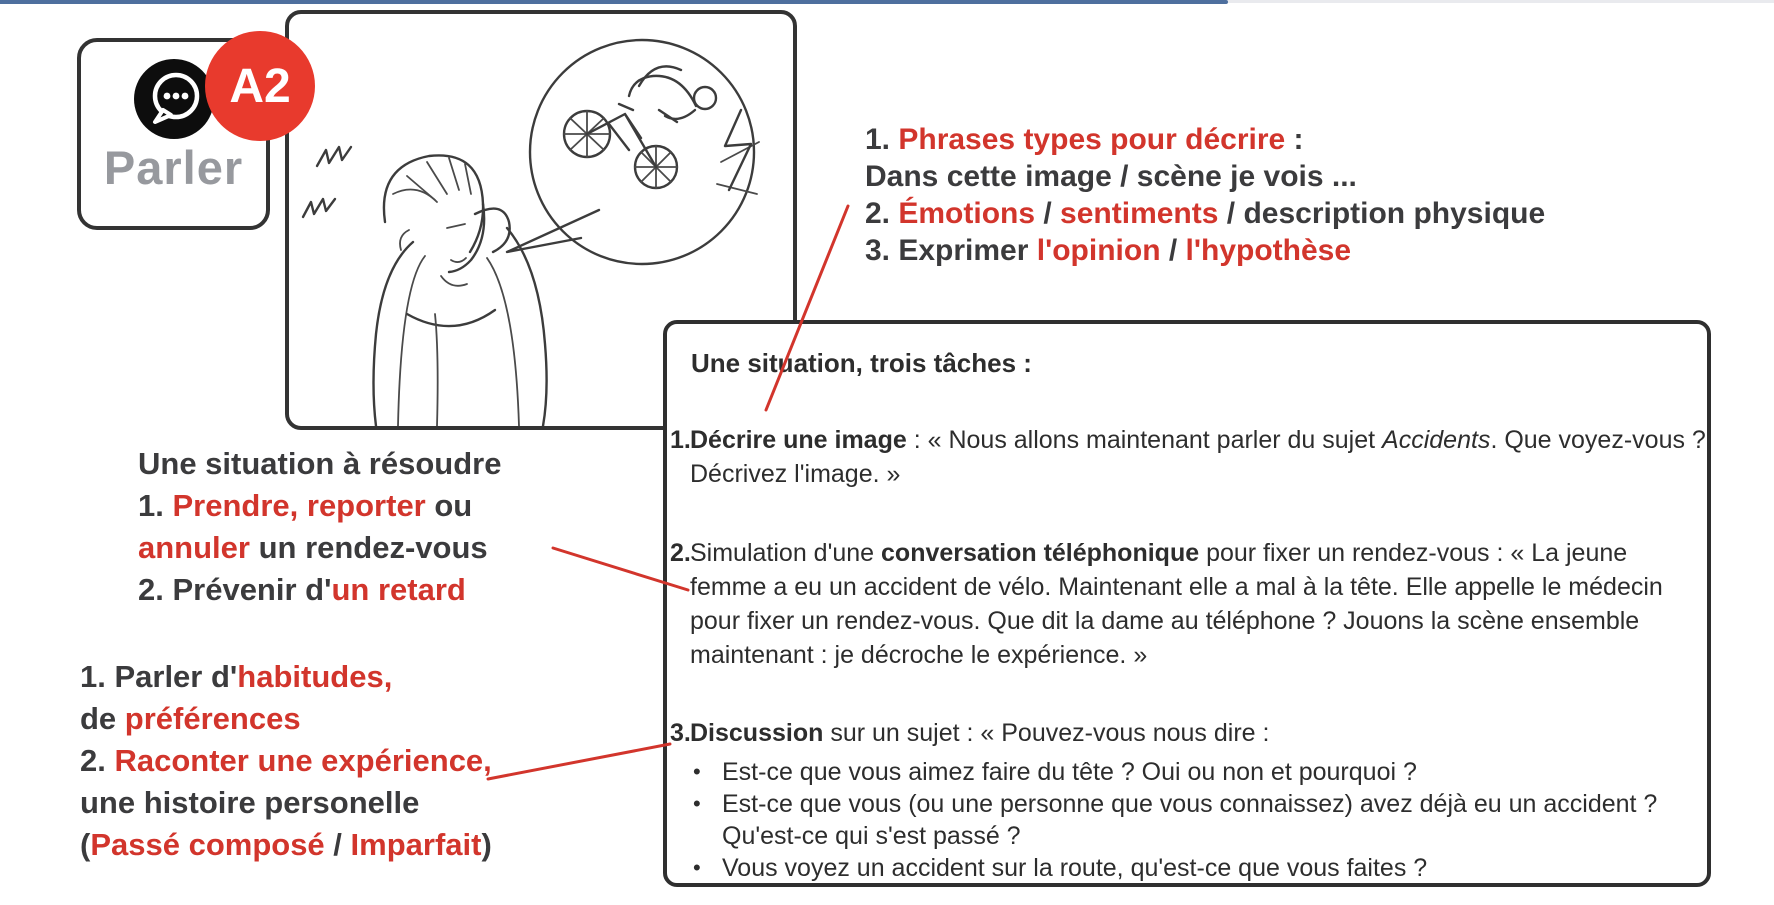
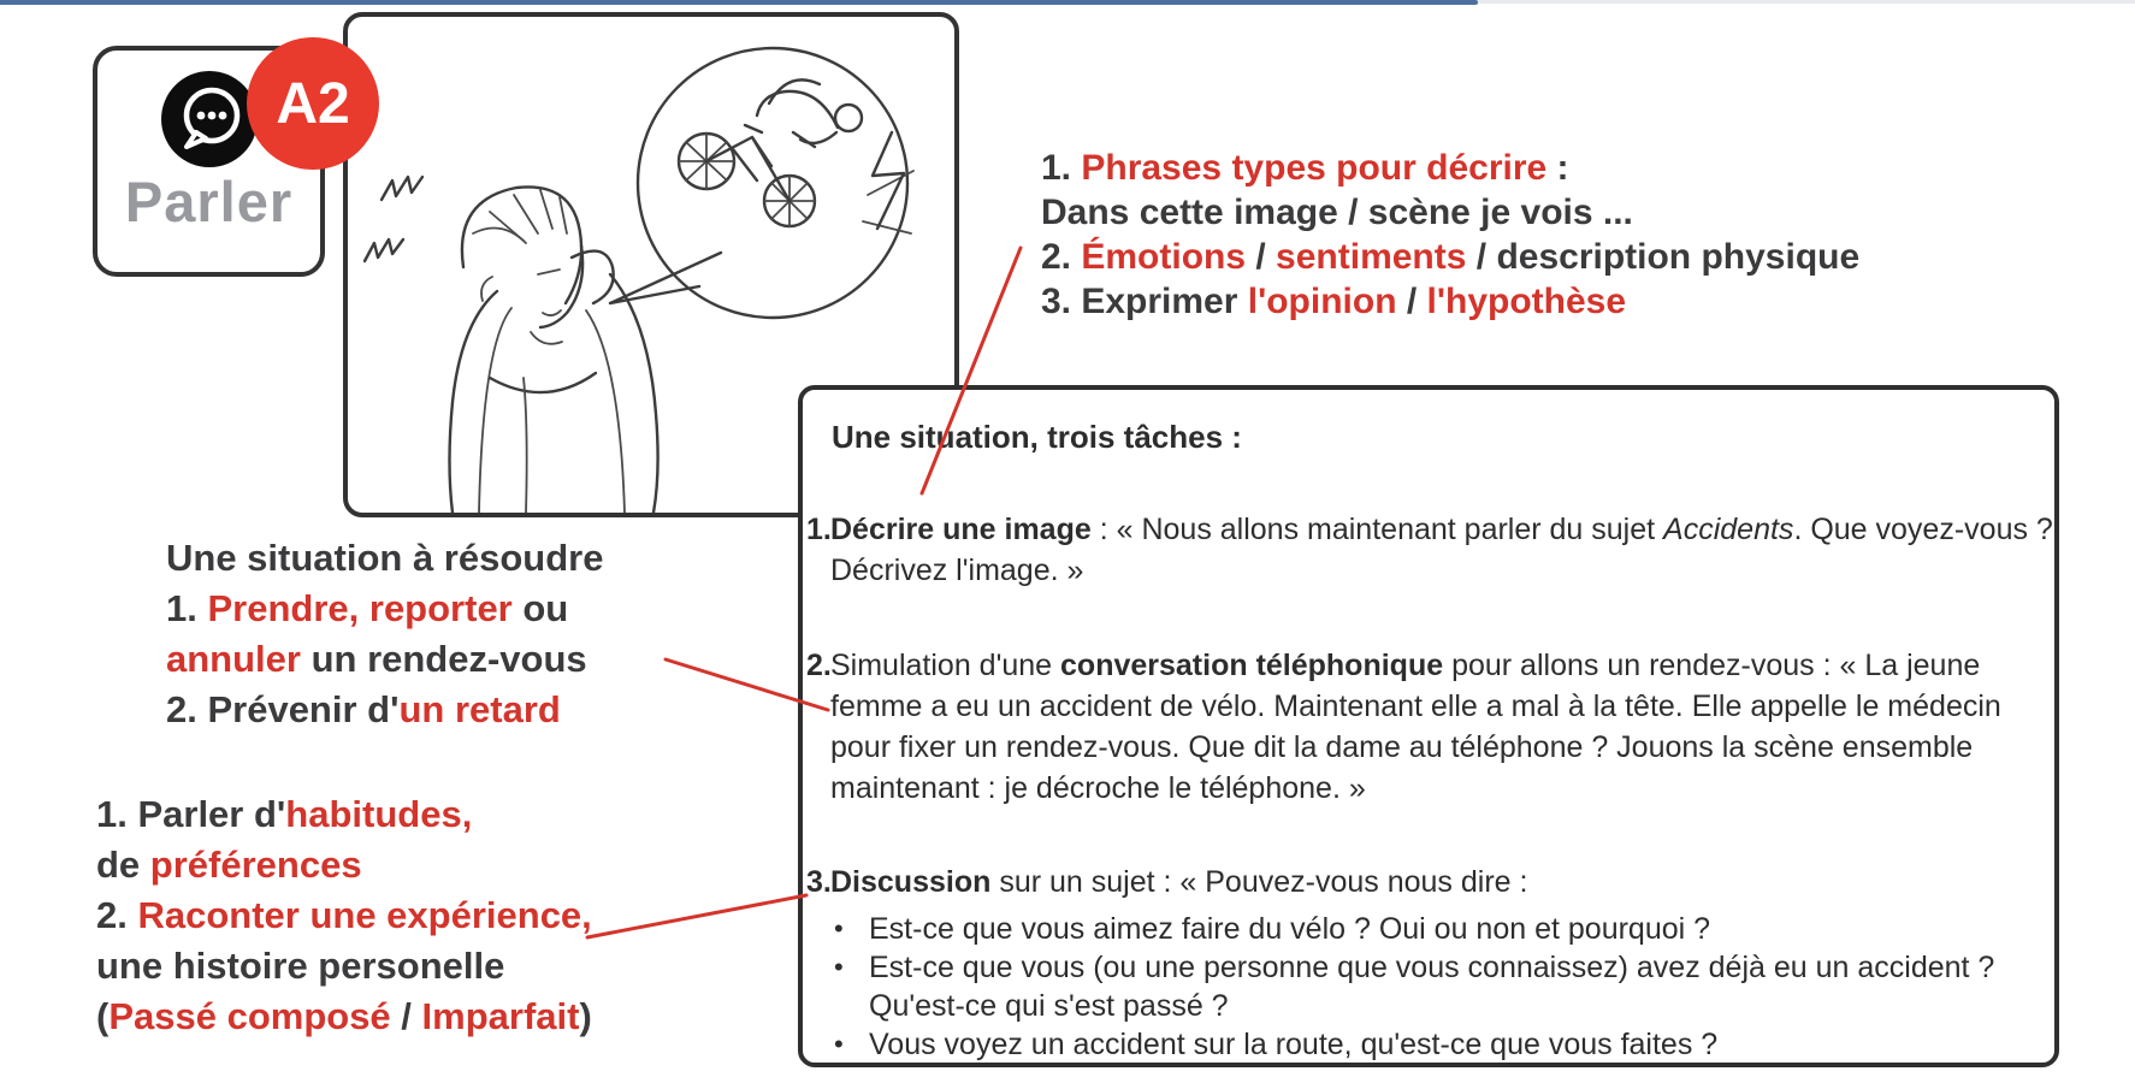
  Parler
  A2
  1. Phrases types pour décrire :
  Dans cette image / scène je vois ...
  2. Émotions / sentiments / description physique
  3. Exprimer l'opinion / l'hypothèse
  Une situation à résoudre
  1. Prendre, reporter ou
  annuler un rendez-vous
  2. Prévenir d'un retard
  1. Parler d'habitudes,
  de préférences
  2. Raconter une expérience,
  une histoire personelle
  (Passé composé / Imparfait)
  Une sitation, trois tâches :
  1.
  Décrire une image : « Nous allons maintenant parler du sujet Accidents. Que voyez-vous ?
  Décrivez l'image. »
  2.
- Simulation d'une conversation téléphonique pour fixer un rendez-vous : « La jeune
+ Simulation d'une conversation téléphonique pour allons un rendez-vous : « La jeune
  femme a eu un accident de vélo. Maintenant elle a mal à la tête. Elle appelle le médecin
  pour fixer un rendez-vous. Que dit la dame au téléphone ? Jouons la scène ensemble
- maintenant : je décroche le expérience. »
+ maintenant : je décroche le téléphone. »
  3.
  Discussion sur un sujet : « Pouvez-vous nous dire :
  •
- Est-ce que vous aimez faire du tête ? Oui ou non et pourquoi ?
+ Est-ce que vous aimez faire du vélo ? Oui ou non et pourquoi ?
  •
  Est-ce que vous (ou une personne que vous connaissez) avez déjà eu un accident ?
  Qu'est-ce qui s'est passé ?
  •
  Vous voyez un accident sur la route, qu'est-ce que vous faites ?
